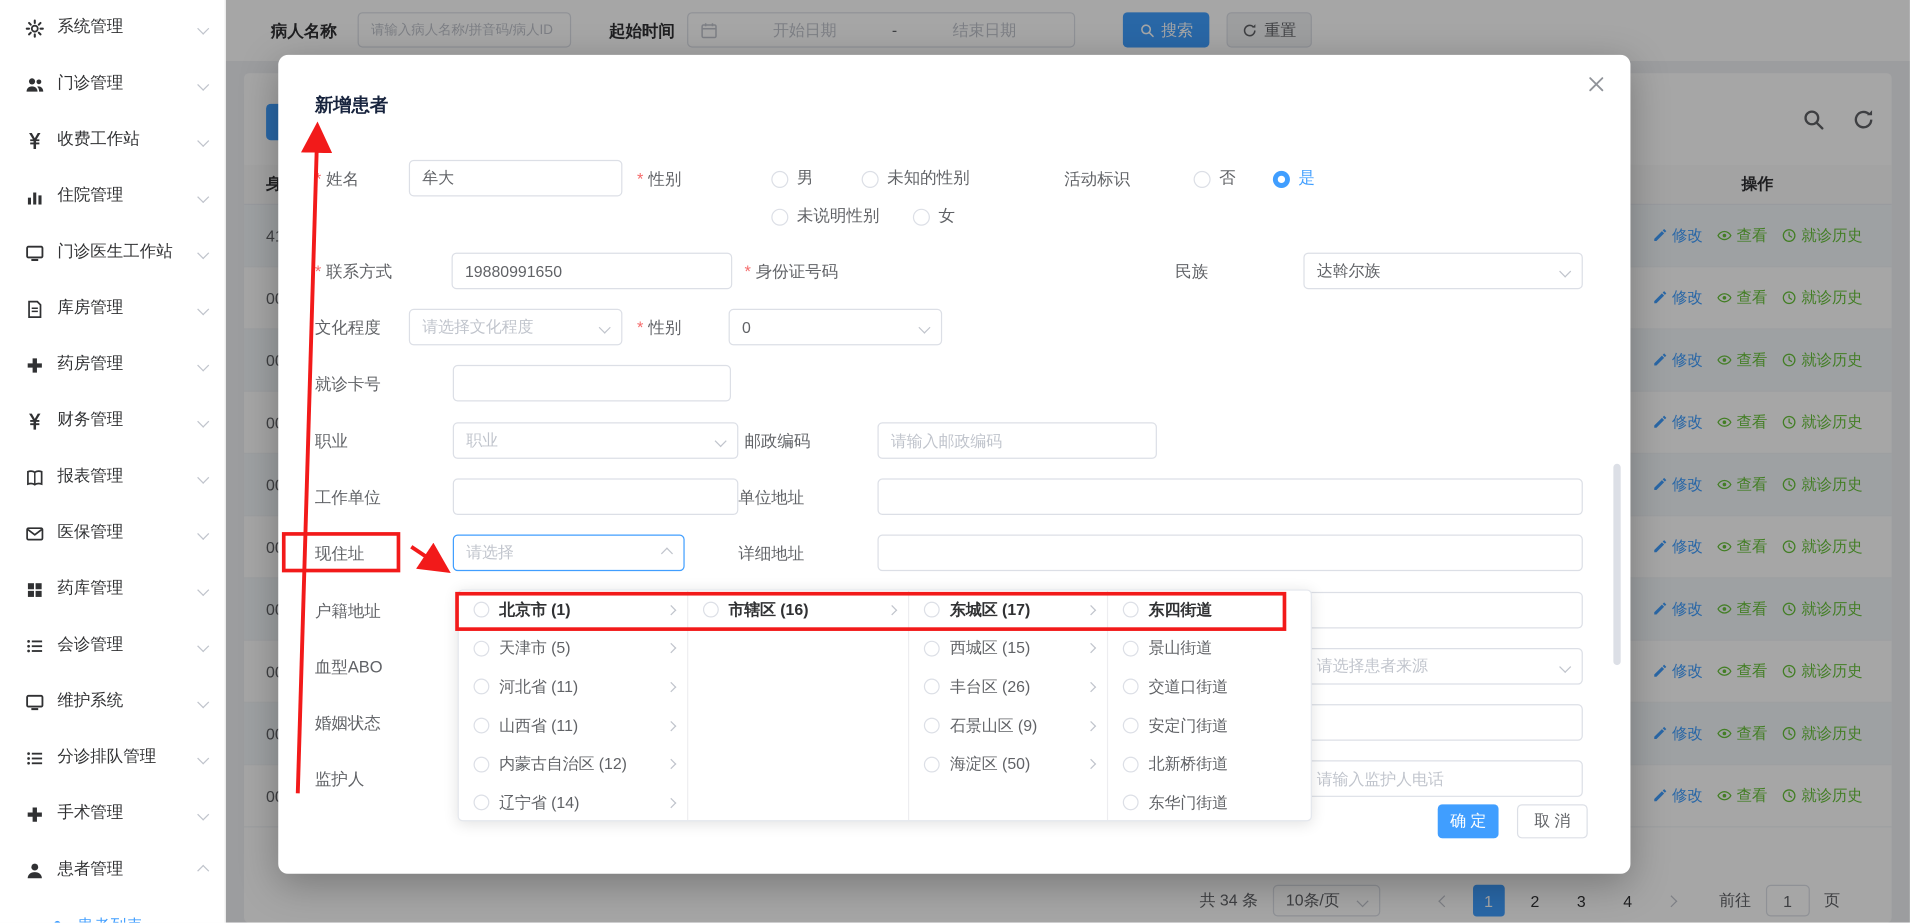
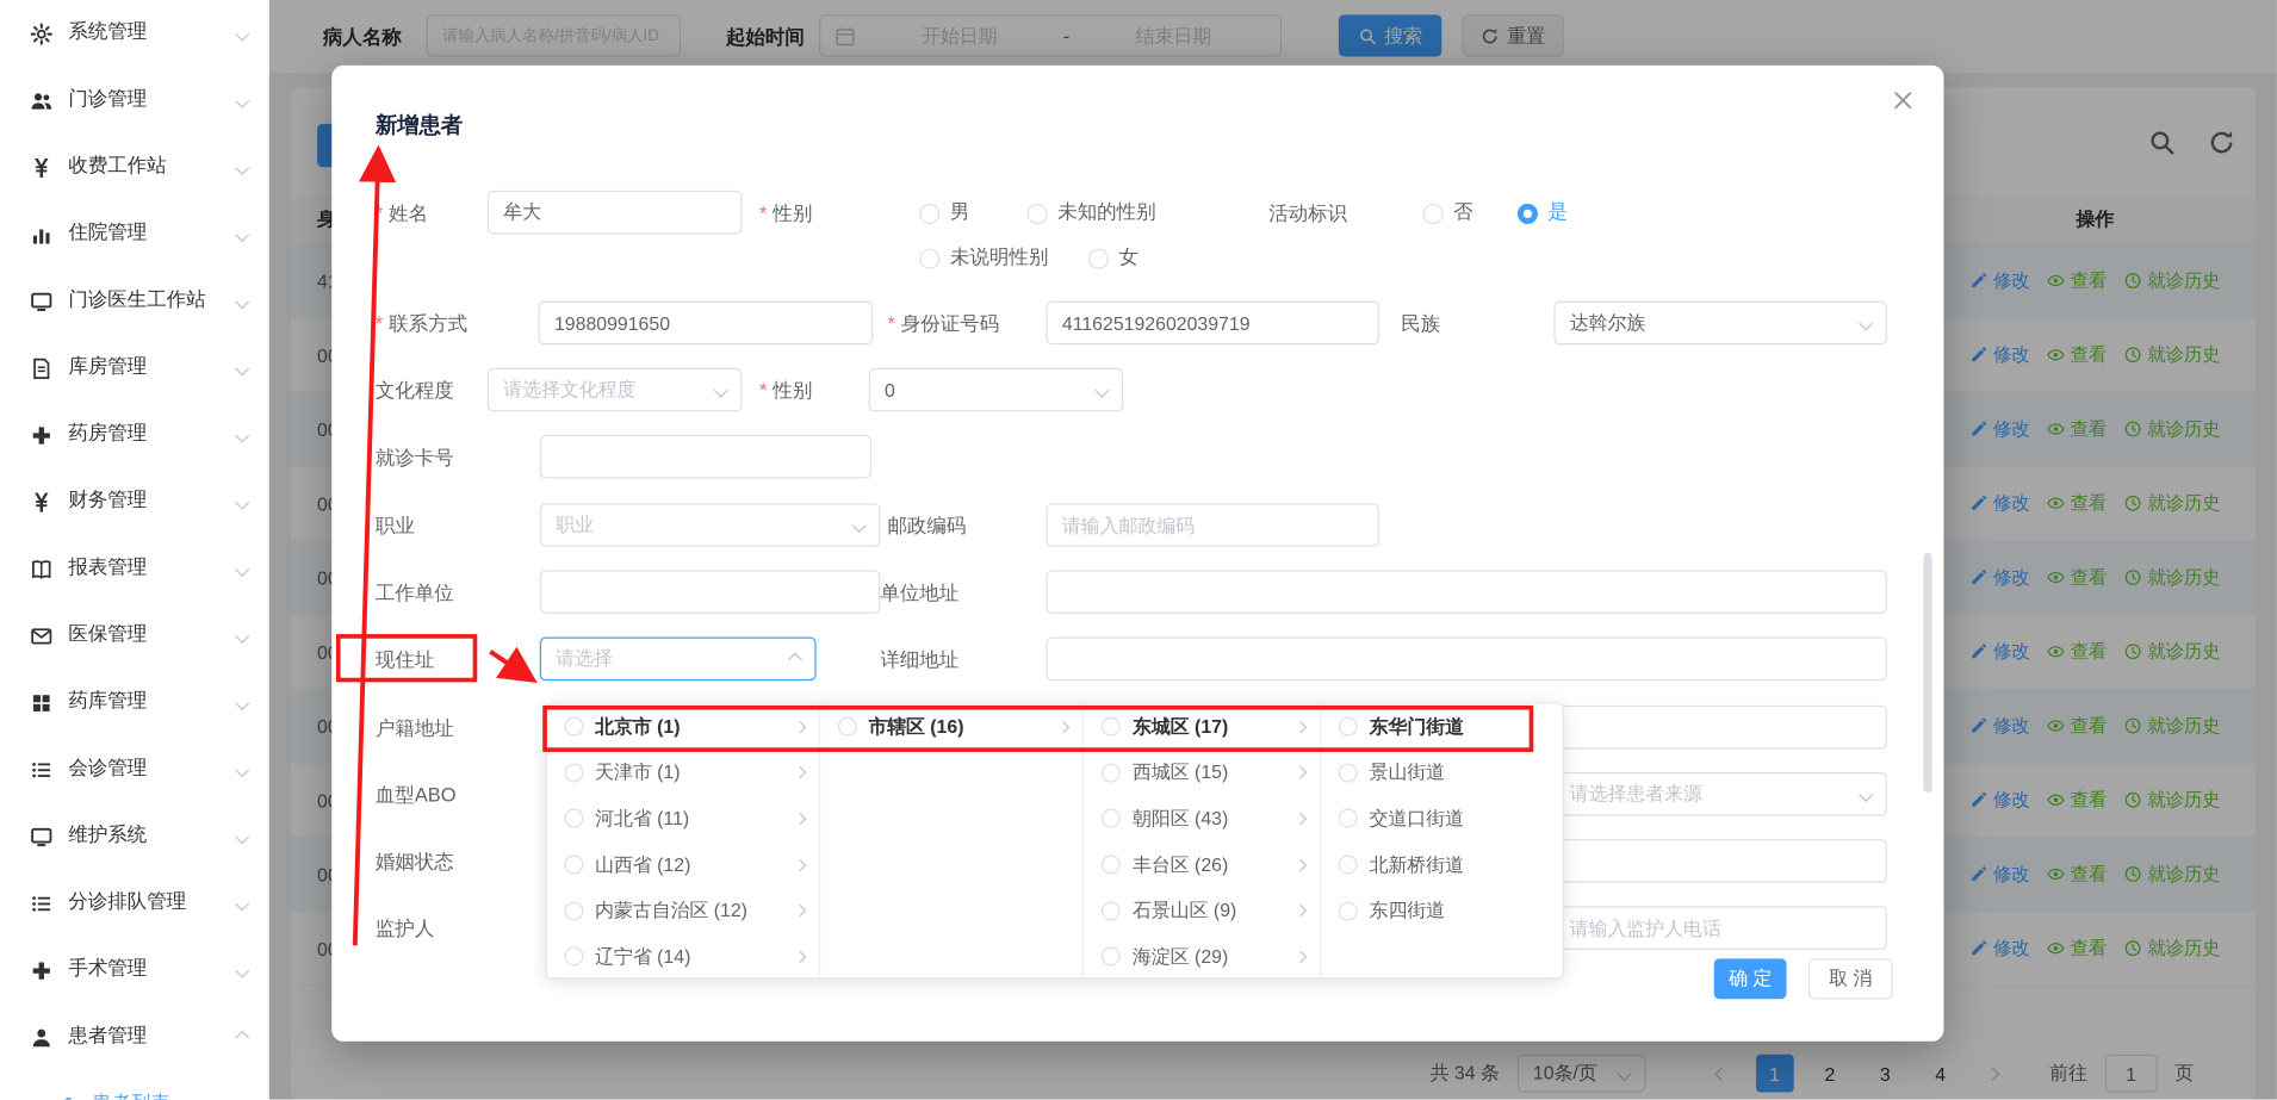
  系统管理
  门诊管理
  收费工作站
  住院管理
  门诊医生工作站
  库房管理
  药房管理
  财务管理
  报表管理
  医保管理
  药库管理
  会诊管理
  维护系统
  分诊排队管理
  手术管理
  患者管理
  病人名称
  请输入病人名称/拼音码/病人ID
  起始时间
  开始日期
  -
  结束日期
  搜索
  重置
  操作
  修改
  查看
  就诊历史
  修改
  查看
  就诊历史
  修改
  查看
  就诊历史
  修改
  查看
  就诊历史
  修改
  查看
  就诊历史
  修改
  查看
  就诊历史
  修改
  查看
  就诊历史
  修改
  查看
  就诊历史
  修改
  查看
  就诊历史
  修改
  查看
  就诊历史
  共 34 条
  10条/页
  1
  2
  3
  4
  前往
  1
  页
  新增患者
  姓名
  牟大
  性别
  男
  未知的性别
  活动标识
  否
  是
  未说明性别
  女
  联系方式
  19880991650
  身份证号码
+ 411625192602039719
  民族
  达斡尔族
  文化程度
  请选择文化程度
  性别
  0
  就诊卡号
  职业
  职业
  邮政编码
  请输入邮政编码
  工作单位
  单位地址
  现住址
  请选择
  详细地址
  户籍地址
  血型ABO
  请选择患者来源
  婚姻状态
  监护人
  请输入监护人电话
  北京市 (1)
- 天津市 (5)
+ 天津市 (1)
  河北省 (11)
- 山西省 (11)
+ 山西省 (12)
  内蒙古自治区 (12)
  辽宁省 (14)
  市辖区 (16)
  东城区 (17)
  西城区 (15)
+ 朝阳区 (43)
  丰台区 (26)
  石景山区 (9)
- 海淀区 (50)
+ 海淀区 (29)
- 东四街道
+ 东华门街道
  景山街道
  交道口街道
- 安定门街道
  北新桥街道
- 东华门街道
+ 东四街道
  确 定
  取 消
